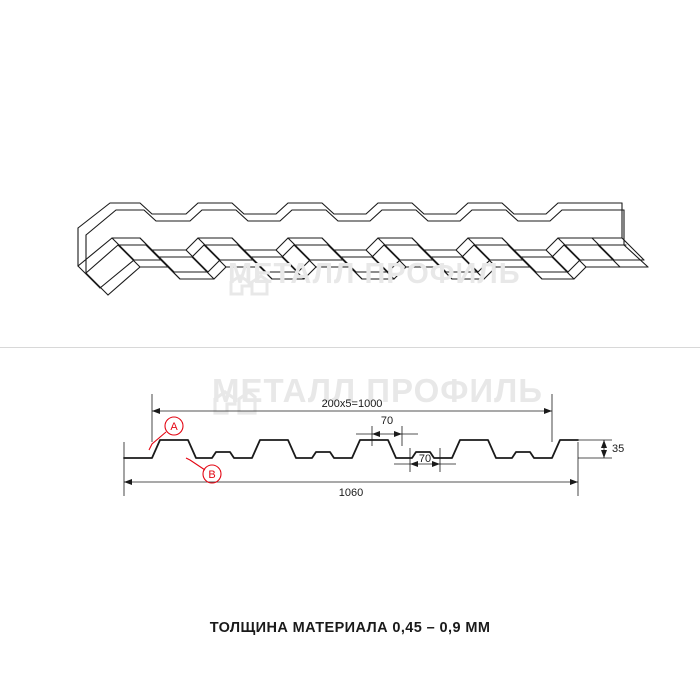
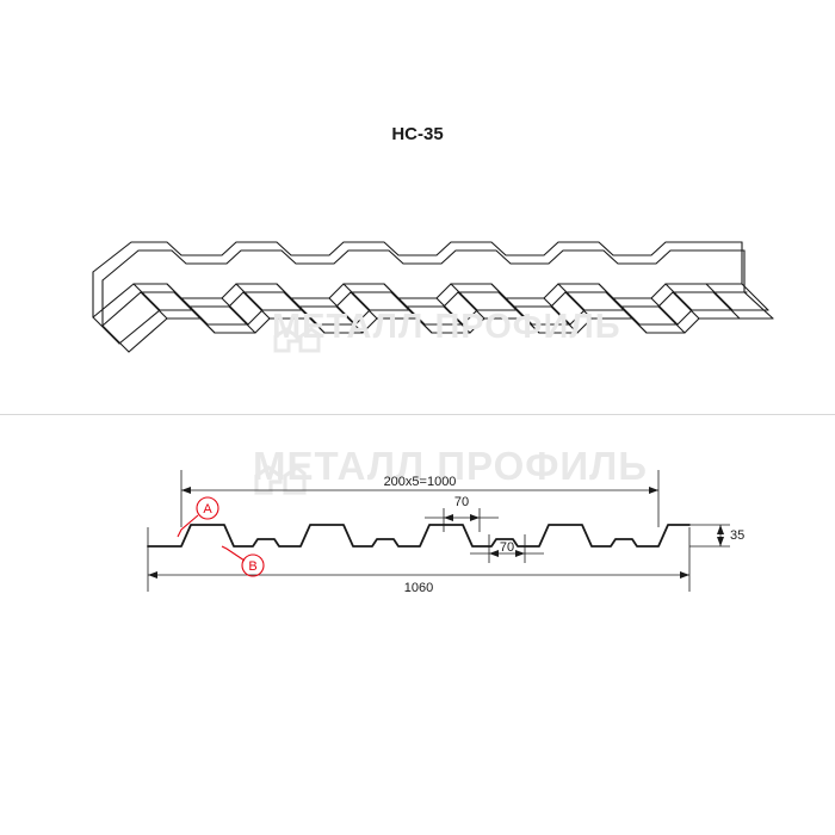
+ НС-35
  МЕТАЛЛ ПРОФИЛЬ
  МЕТАЛЛ ПРОФИЛЬ
  200x5=1000
  1060
  70
  70
  35
  A
  B
- ТОЛЩИНА МАТЕРИАЛА 0,45 – 0,9 ММ
